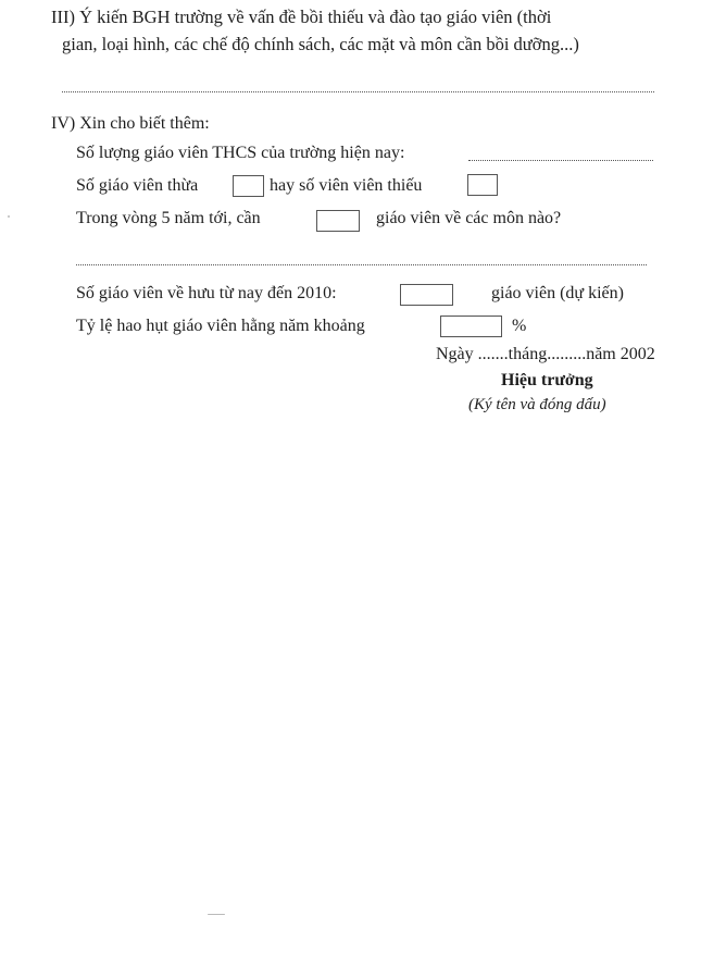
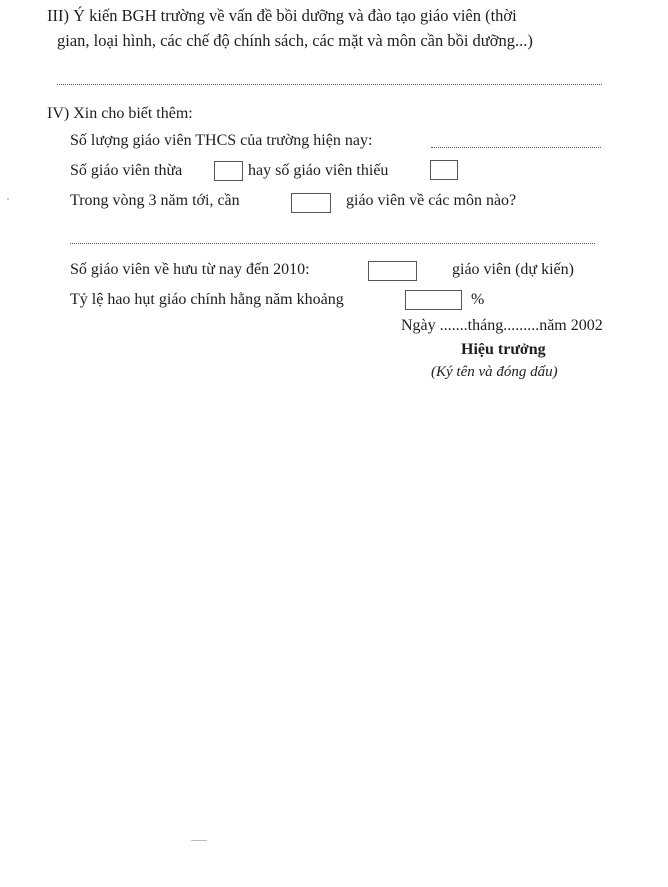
- III) Ý kiến BGH trường về vấn đề bồi thiếu và đào tạo giáo viên (thời
+ III) Ý kiến BGH trường về vấn đề bồi dưỡng và đào tạo giáo viên (thời
  gian, loại hình, các chế độ chính sách, các mặt và môn cần bồi dưỡng...)
  IV) Xin cho biết thêm:
  Số lượng giáo viên THCS của trường hiện nay:
  Số giáo viên thừa
- hay số viên viên thiếu
+ hay số giáo viên thiếu
- Trong vòng 5 năm tới, cần
+ Trong vòng 3 năm tới, cần
  giáo viên về các môn nào?
  Số giáo viên về hưu từ nay đến 2010:
  giáo viên (dự kiến)
- Tỷ lệ hao hụt giáo viên hằng năm khoảng
+ Tỷ lệ hao hụt giáo chính hằng năm khoảng
  %
  Ngày .......tháng.........năm 2002
  Hiệu trưởng
  (Ký tên và đóng dấu)
